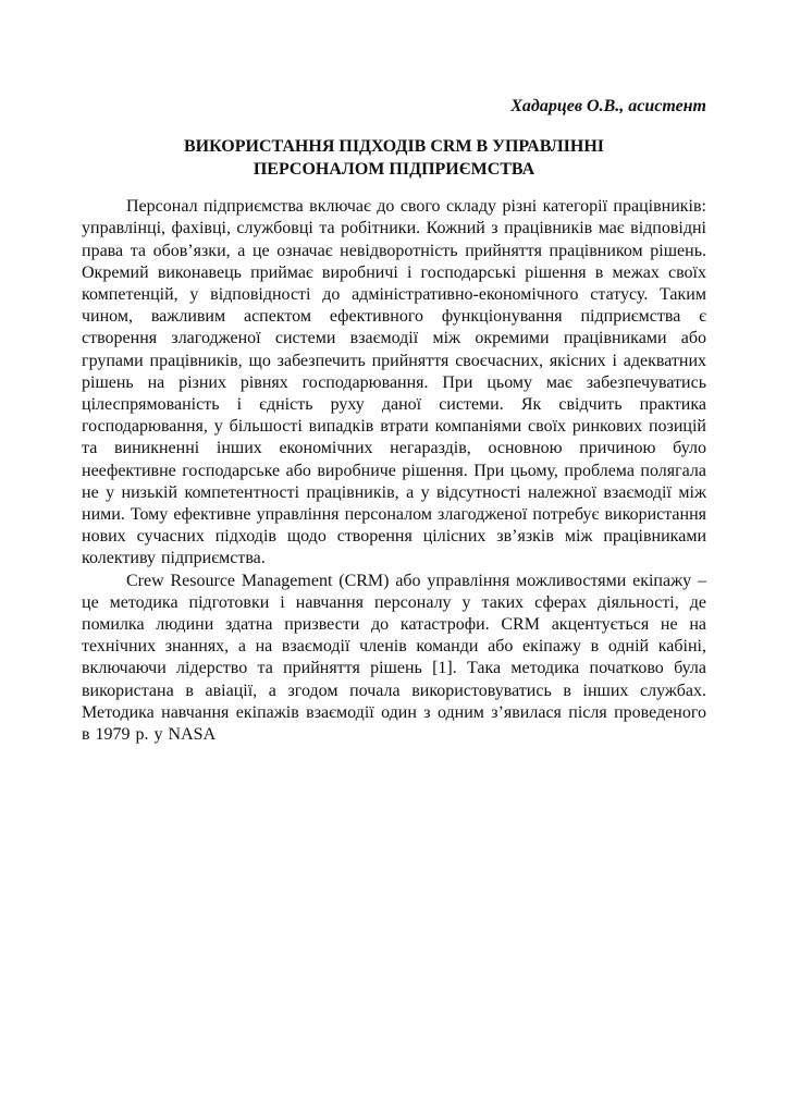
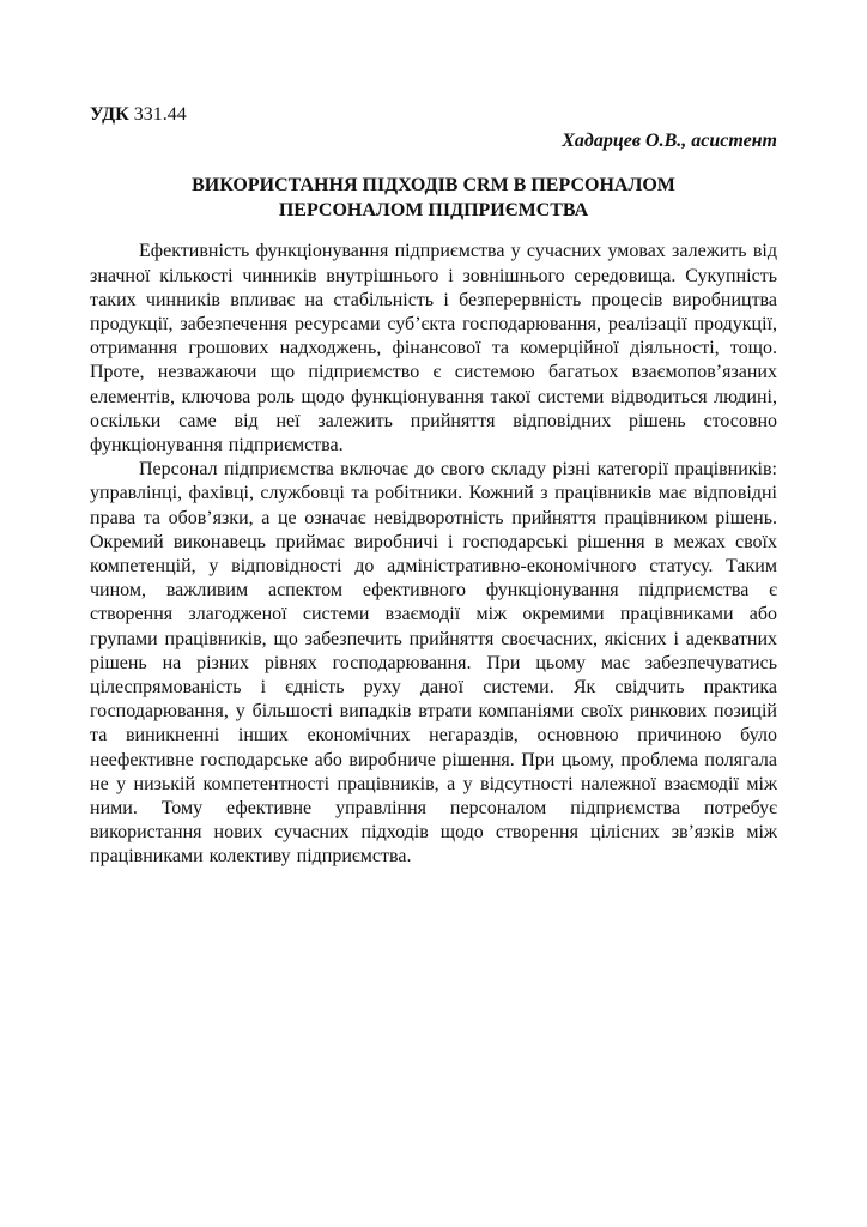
+ УДК 331.44
  Хадарцев О.В., асистент
- ВИКОРИСТАННЯ ПІДХОДІВ CRM В УПРАВЛІННІ
+ ВИКОРИСТАННЯ ПІДХОДІВ CRM В ПЕРСОНАЛОМ
  ПЕРСОНАЛОМ ПІДПРИЄМСТВА
+ Ефективність функціонування підприємства у сучасних умовах залежить від значної кількості чинників внутрішнього і зовнішнього середовища. Сукупність таких чинників впливає на стабільність і безперервність процесів виробництва продукції, забезпечення ресурсами суб’єкта господарювання, реалізації продукції, отримання грошових надходжень, фінансової та комерційної діяльності, тощо. Проте, незважаючи що підприємство є системою багатьох взаємопов’язаних елементів, ключова роль щодо функціонування такої системи відводиться людині, оскільки саме від неї залежить прийняття відповідних рішень стосовно функціонування підприємства.
- Персонал підприємства включає до свого складу різні категорії працівників: управлінці, фахівці, службовці та робітники. Кожний з працівників має відповідні права та обов’язки, а це означає невідворотність прийняття працівником рішень. Окремий виконавець приймає виробничі і господарські рішення в межах своїх компетенцій, у відповідності до адміністративно-економічного статусу. Таким чином, важливим аспектом ефективного функціонування підприємства є створення злагодженої системи взаємодії між окремими працівниками або групами працівників, що забезпечить прийняття своєчасних, якісних і адекватних рішень на різних рівнях господарювання. При цьому має забезпечуватись цілеспрямованість і єдність руху даної системи. Як свідчить практика господарювання, у більшості випадків втрати компаніями своїх ринкових позицій та виникненні інших економічних негараздів, основною причиною було неефективне господарське або виробниче рішення. При цьому, проблема полягала не у низькій компетентності працівників, а у відсутності належної взаємодії між ними. Тому ефективне управління персоналом злагодженої потребує використання нових сучасних підходів щодо створення цілісних зв’язків між працівниками колективу підприємства.
+ Персонал підприємства включає до свого складу різні категорії працівників: управлінці, фахівці, службовці та робітники. Кожний з працівників має відповідні права та обов’язки, а це означає невідворотність прийняття працівником рішень. Окремий виконавець приймає виробничі і господарські рішення в межах своїх компетенцій, у відповідності до адміністративно-економічного статусу. Таким чином, важливим аспектом ефективного функціонування підприємства є створення злагодженої системи взаємодії між окремими працівниками або групами працівників, що забезпечить прийняття своєчасних, якісних і адекватних рішень на різних рівнях господарювання. При цьому має забезпечуватись цілеспрямованість і єдність руху даної системи. Як свідчить практика господарювання, у більшості випадків втрати компаніями своїх ринкових позицій та виникненні інших економічних негараздів, основною причиною було неефективне господарське або виробниче рішення. При цьому, проблема полягала не у низькій компетентності працівників, а у відсутності належної взаємодії між ними. Тому ефективне управління персоналом підприємства потребує використання нових сучасних підходів щодо створення цілісних зв’язків між працівниками колективу підприємства.
- Crew Resource Management (CRM) або управління можливостями екіпажу – це методика підготовки і навчання персоналу у таких сферах діяльності, де помилка людини здатна призвести до катастрофи. CRM акцентується не на технічних знаннях, а на взаємодії членів команди або екіпажу в одній кабіні, включаючи лідерство та прийняття рішень [1]. Така методика початково була використана в авіації, а згодом почала використовуватись в інших службах. Методика навчання екіпажів взаємодії один з одним з’явилася після проведеного в 1979 р. у NASA
